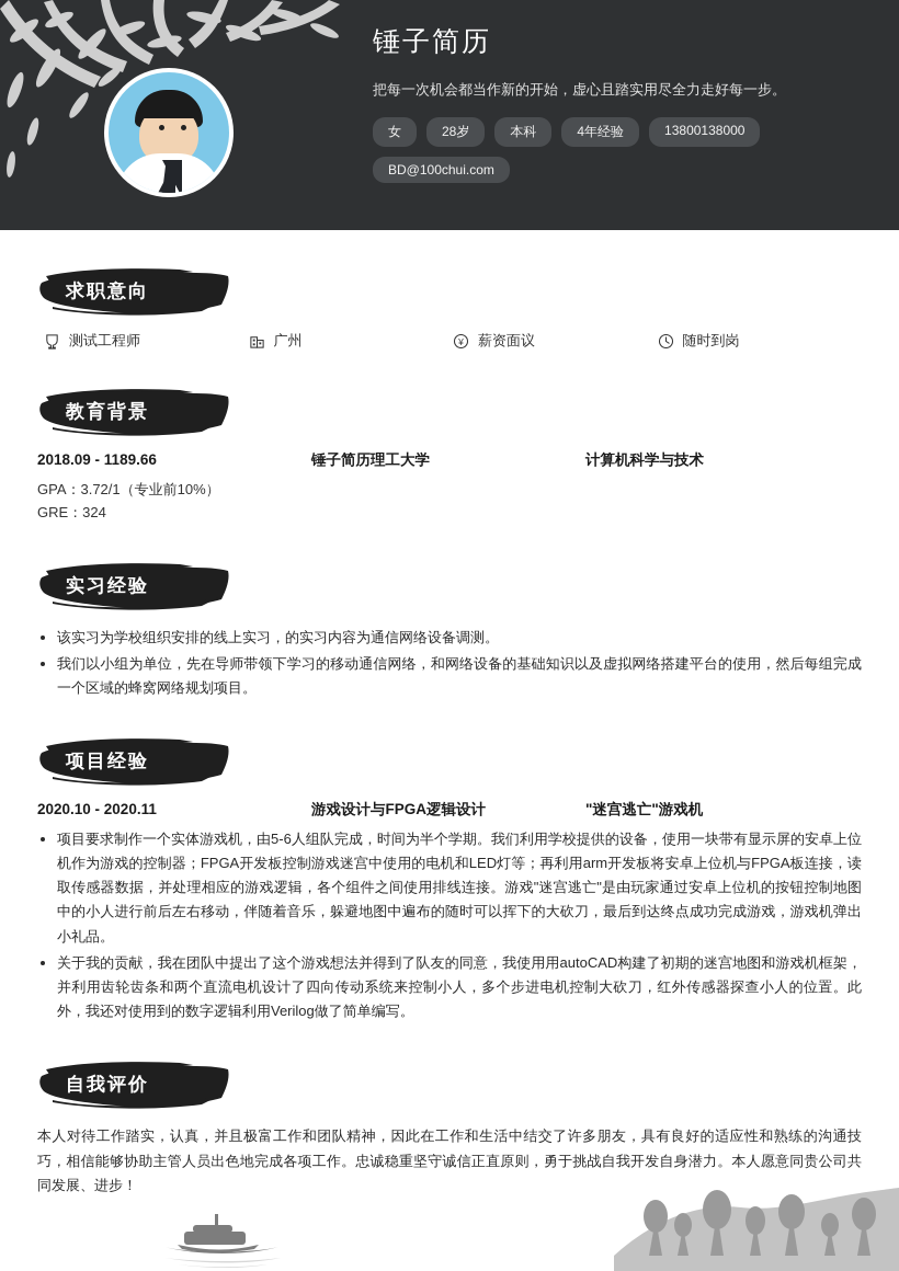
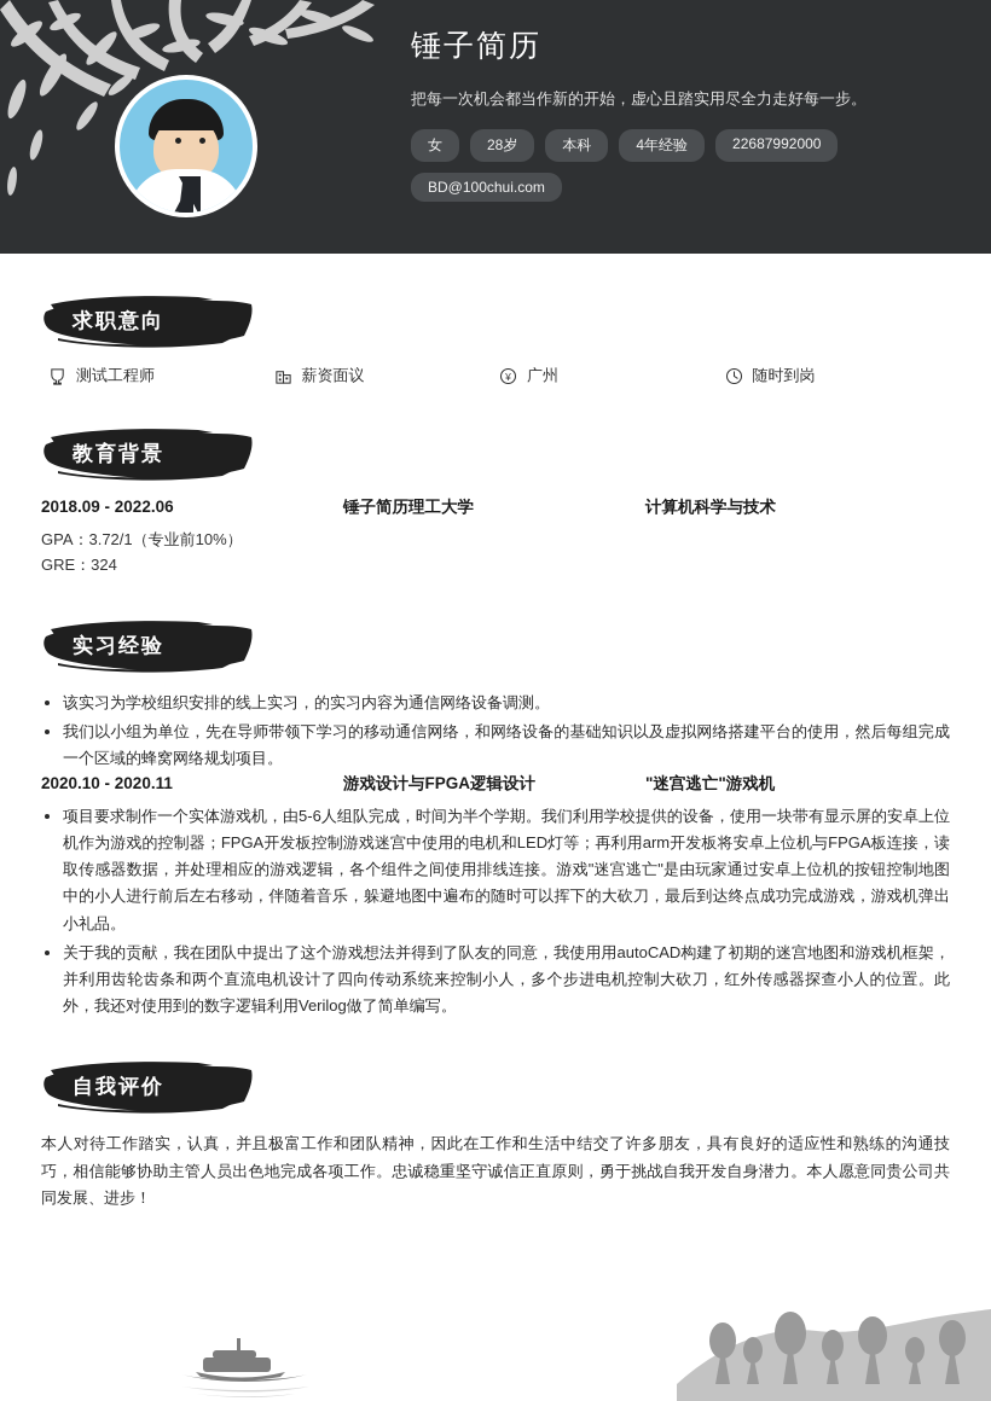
  锤子简历
  把每一次机会都当作新的开始，虚心且踏实用尽全力走好每一步。
  女
  28岁
  本科
  4年经验
- 13800138000
+ 22687992000
  BD@100chui.com
  求职意向
  测试工程师
- 广州
+ 薪资面议
  ¥
- 薪资面议
+ 广州
  随时到岗
  教育背景
- 2018.09 - 1189.66
+ 2018.09 - 2022.06
  锤子简历理工大学
  计算机科学与技术
  GPA：3.72/1（专业前10%）
  GRE：324
  实习经验
  该实习为学校组织安排的线上实习，的实习内容为通信网络设备调测。
  我们以小组为单位，先在导师带领下学习的移动通信网络，和网络设备的基础知识以及虚拟网络搭建平台的使用，然后每组完成一个区域的蜂窝网络规划项目。
- 项目经验
  2020.10 - 2020.11
  游戏设计与FPGA逻辑设计
  "迷宫逃亡"游戏机
  项目要求制作一个实体游戏机，由5-6人组队完成，时间为半个学期。我们利用学校提供的设备，使用一块带有显示屏的安卓上位机作为游戏的控制器；FPGA开发板控制游戏迷宫中使用的电机和LED灯等；再利用arm开发板将安卓上位机与FPGA板连接，读取传感器数据，并处理相应的游戏逻辑，各个组件之间使用排线连接。游戏"迷宫逃亡"是由玩家通过安卓上位机的按钮控制地图中的小人进行前后左右移动，伴随着音乐，躲避地图中遍布的随时可以挥下的大砍刀，最后到达终点成功完成游戏，游戏机弹出小礼品。
  关于我的贡献，我在团队中提出了这个游戏想法并得到了队友的同意，我使用用autoCAD构建了初期的迷宫地图和游戏机框架，并利用齿轮齿条和两个直流电机设计了四向传动系统来控制小人，多个步进电机控制大砍刀，红外传感器探查小人的位置。此外，我还对使用到的数字逻辑利用Verilog做了简单编写。
  自我评价
  本人对待工作踏实，认真，并且极富工作和团队精神，因此在工作和生活中结交了许多朋友，具有良好的适应性和熟练的沟通技巧，相信能够协助主管人员出色地完成各项工作。忠诚稳重坚守诚信正直原则，勇于挑战自我开发自身潜力。本人愿意同贵公司共同发展、进步！
